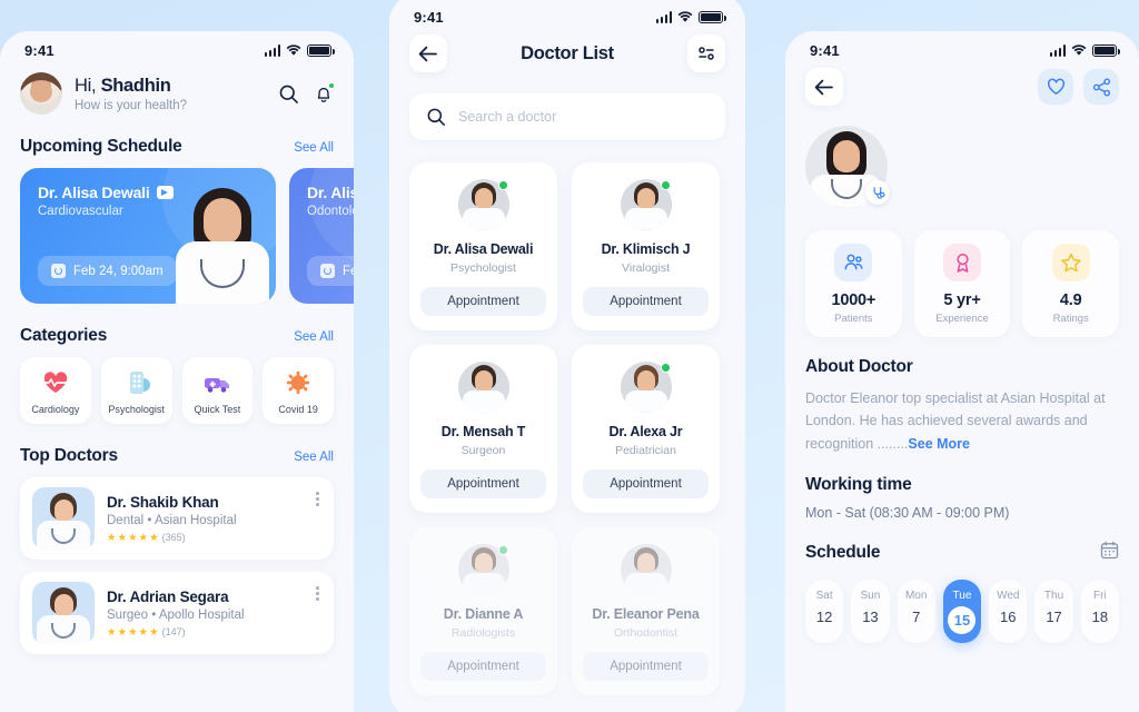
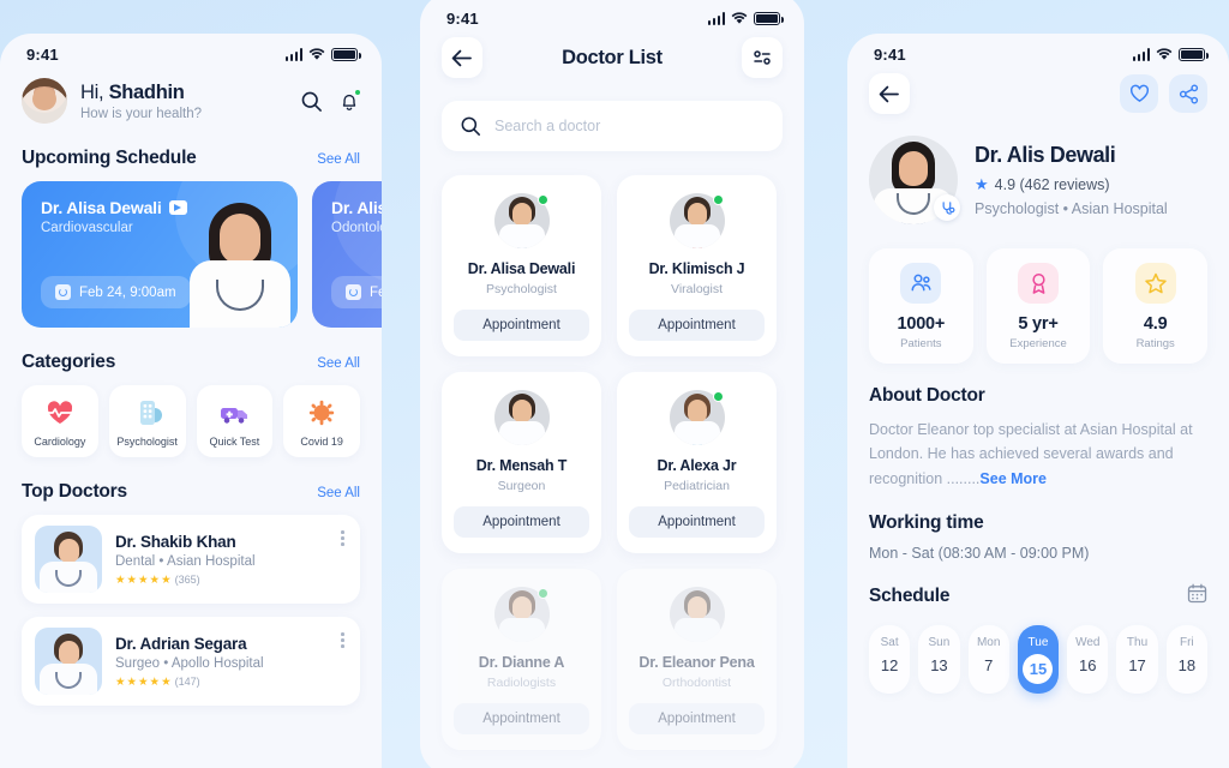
  9:41
  Hi, Shadhin
  How is your health?
  Upcoming Schedule
  See All
  Dr. Alisa Dewali
  Cardiovascular
  Feb 24, 9:00am
  Categories
  See All
  Cardiology
  Psychologist
  Quick Test
  Covid 19
  Top Doctors
  See All
  Dr. Shakib Khan
  Dental • Asian Hospital
  ★★★★★
  (365)
  Dr. Adrian Segara
  Surgeo • Apollo Hospital
  ★★★★★
  (147)
  9:41
  Doctor List
  Search a doctor
  Dr. Alisa Dewali
  Psychologist
  Appointment
  Dr. Klimisch J
  Viralogist
  Appointment
  Dr. Mensah T
  Surgeon
  Appointment
  Dr. Alexa Jr
  Pediatrician
  Appointment
  Dr. Dianne A
  Radiologists
  Appointment
  Dr. Eleanor Pena
  Orthodontist
  Appointment
  9:41
+ Dr. Alis Dewali
+ ★
+ 4.9 (462 reviews)
+ Psychologist • Asian Hospital
  1000+
  Patients
  5 yr+
  Experience
  4.9
  Ratings
  About Doctor
  Doctor Eleanor top specialist at Asian Hospital at London. He has achieved several awards and recognition ........See More
  Working time
  Mon - Sat (08:30 AM - 09:00 PM)
  Schedule
  Sat
  12
  Sun
  13
  Mon
  7
  Tue
  15
  Wed
  16
  Thu
  17
  Fri
  18
